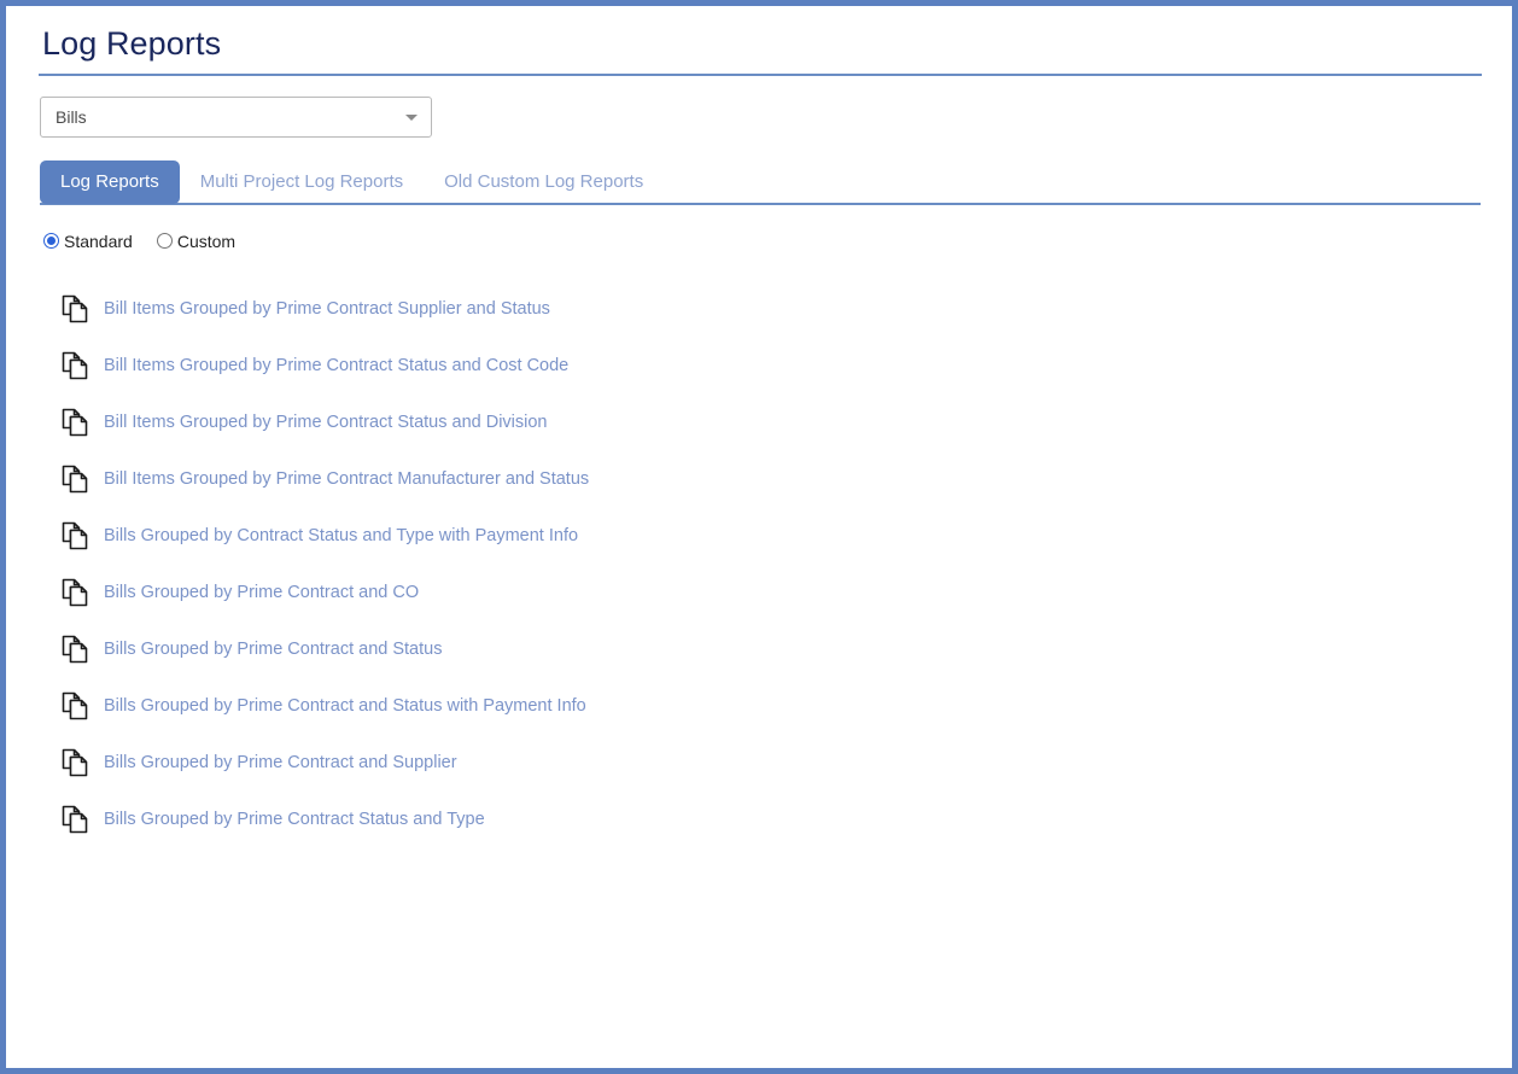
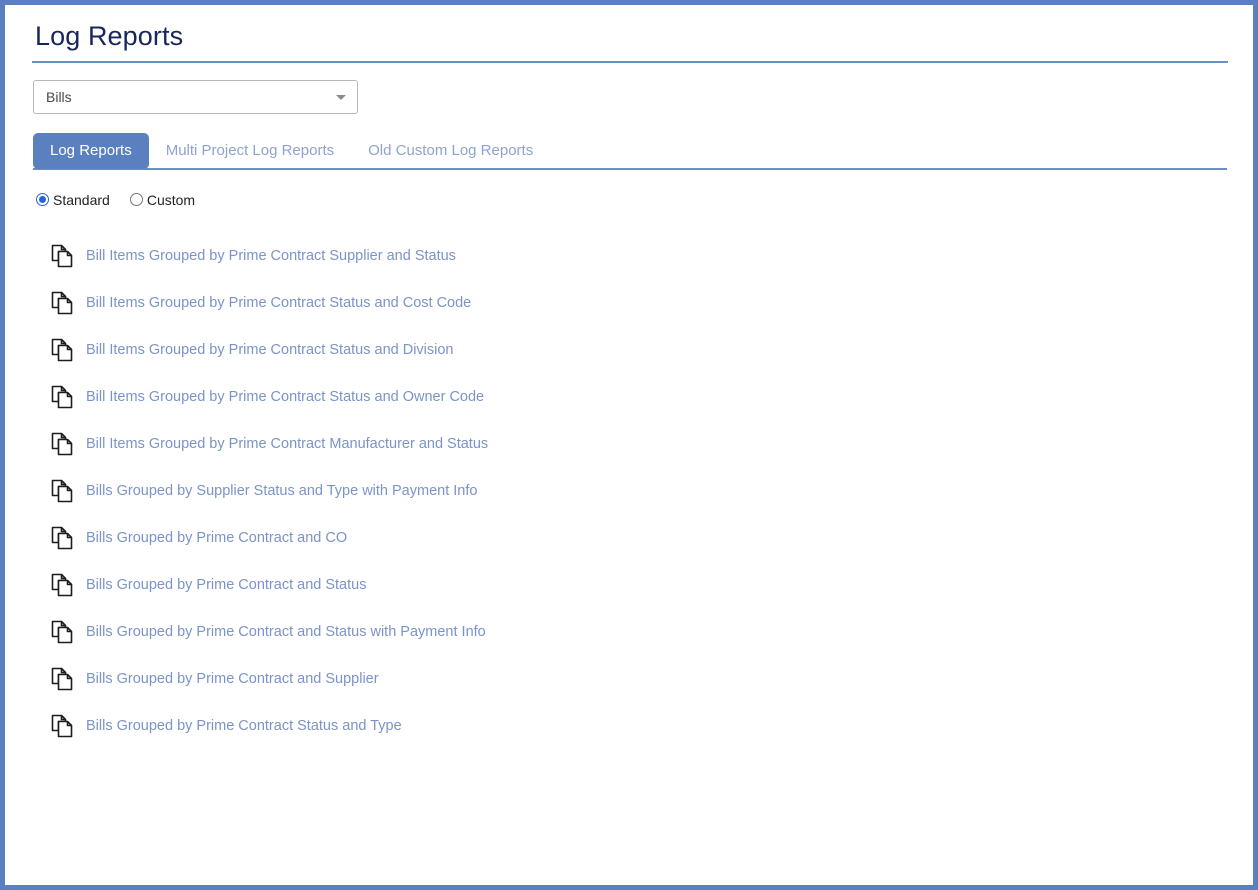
  Log Reports
  Bills
  Log Reports
  Multi Project Log Reports
  Old Custom Log Reports
  Standard
  Custom
  Bill Items Grouped by Prime Contract Supplier and Status
  Bill Items Grouped by Prime Contract Status and Cost Code
  Bill Items Grouped by Prime Contract Status and Division
+ Bill Items Grouped by Prime Contract Status and Owner Code
  Bill Items Grouped by Prime Contract Manufacturer and Status
- Bills Grouped by Contract Status and Type with Payment Info
+ Bills Grouped by Supplier Status and Type with Payment Info
  Bills Grouped by Prime Contract and CO
  Bills Grouped by Prime Contract and Status
  Bills Grouped by Prime Contract and Status with Payment Info
  Bills Grouped by Prime Contract and Supplier
  Bills Grouped by Prime Contract Status and Type
